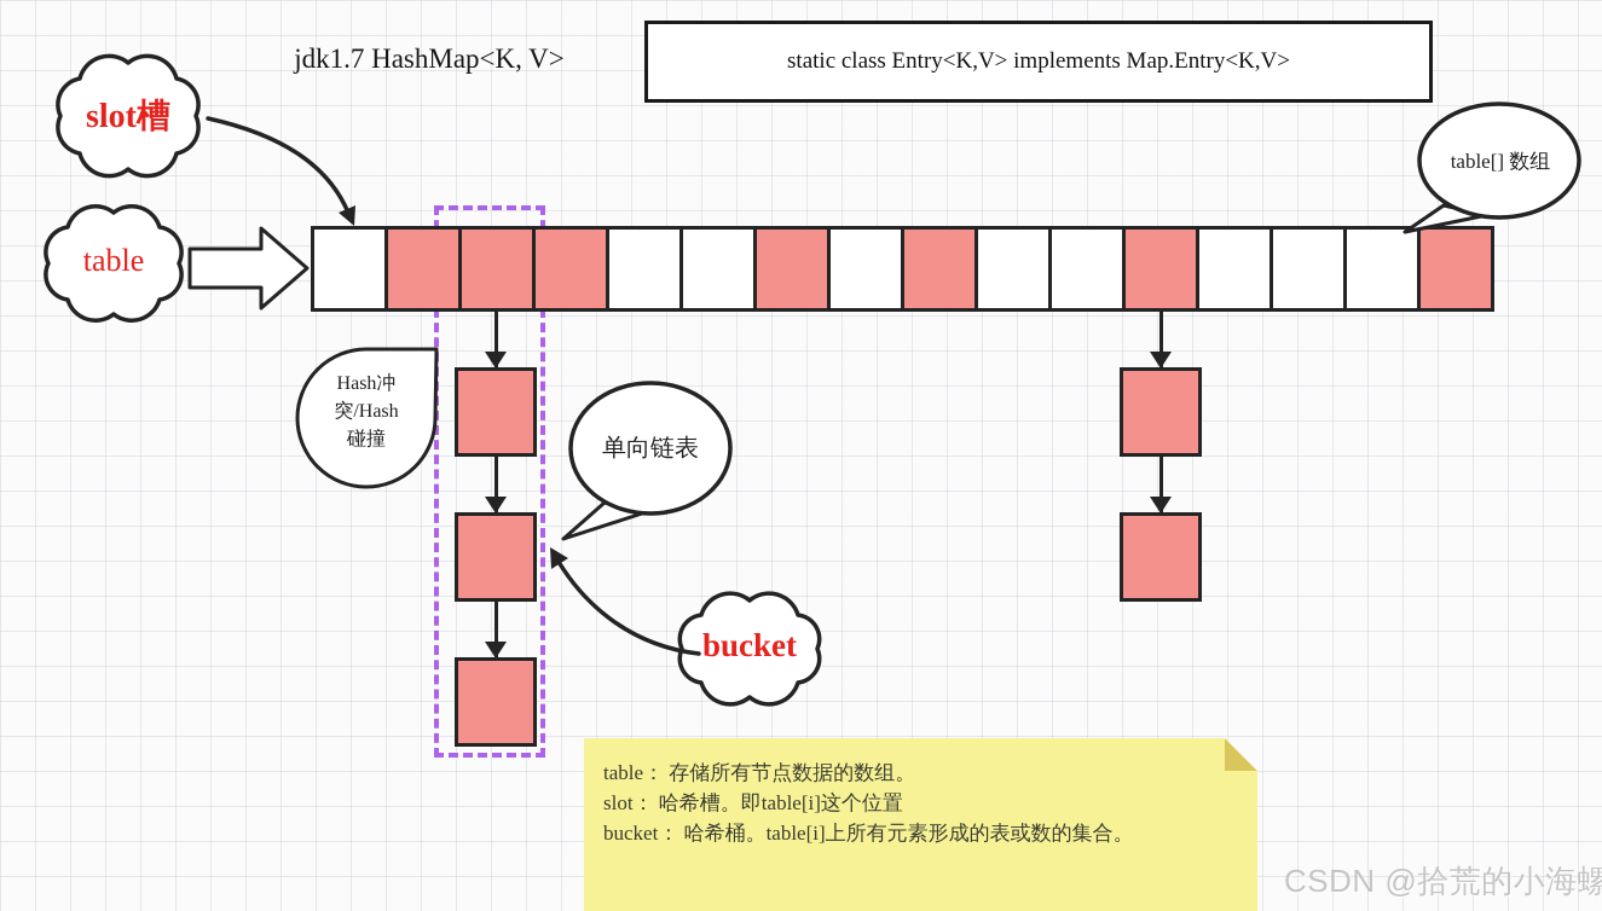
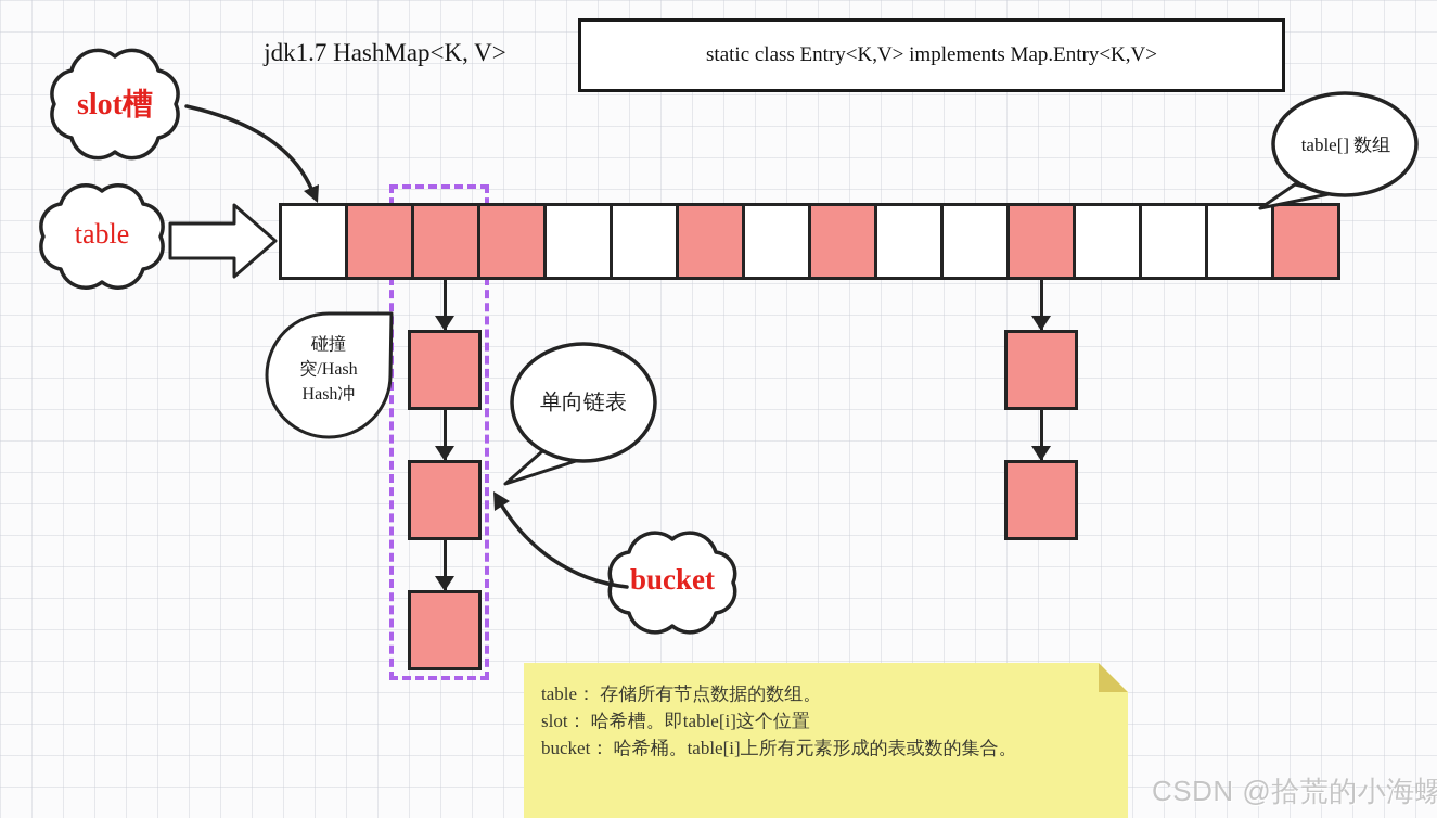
  jdk1.7 HashMap<K, V>
  static class Entry<K,V> implements Map.Entry<K,V>
  slot槽
  table
  bucket
  单向链表
  table[] 数组
- Hash冲
+ 碰撞
  突/Hash
- 碰撞
+ Hash冲
  table： 存储所有节点数据的数组。
  slot： 哈希槽。即table[i]这个位置
  bucket： 哈希桶。table[i]上所有元素形成的表或数的集合。
  CSDN @拾荒的小海螺
